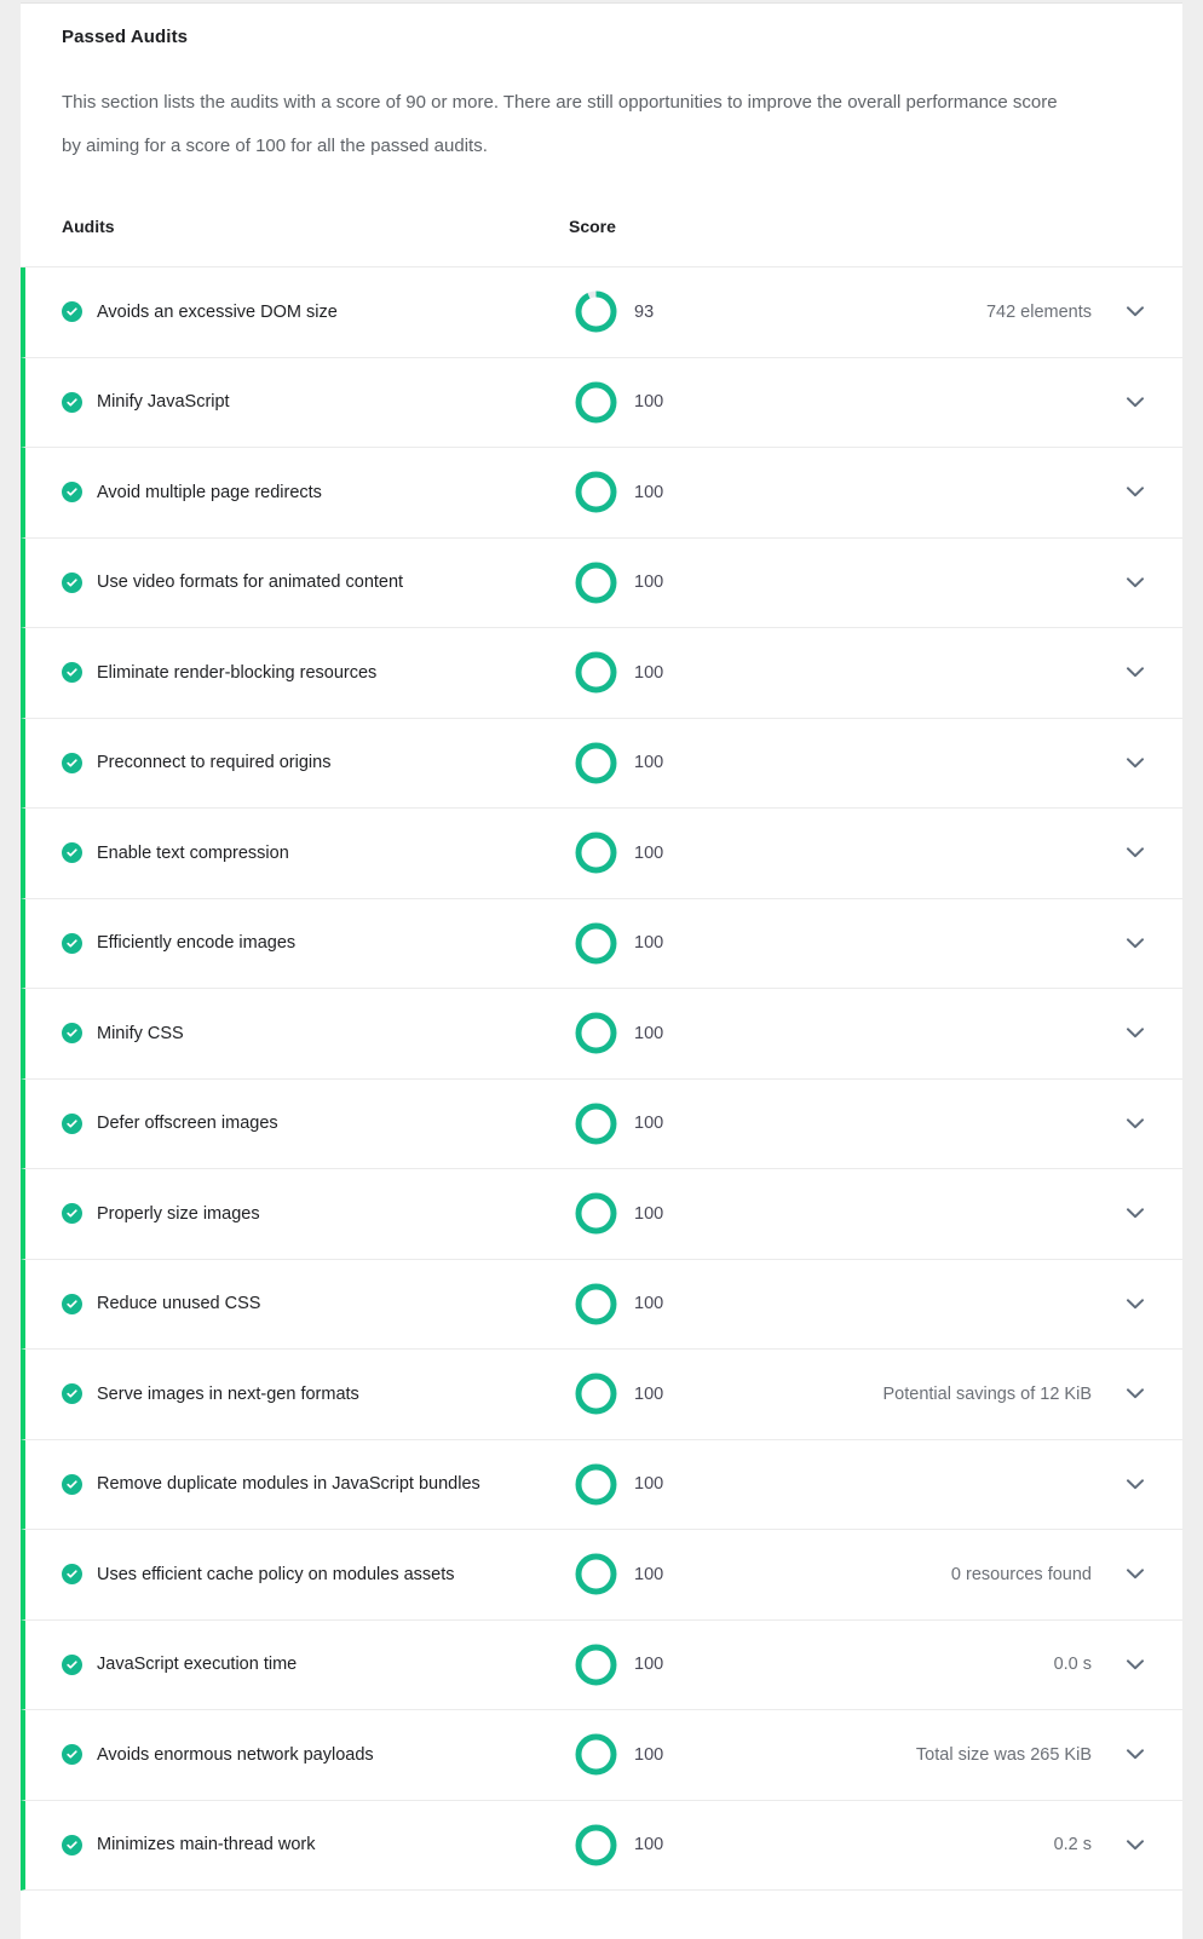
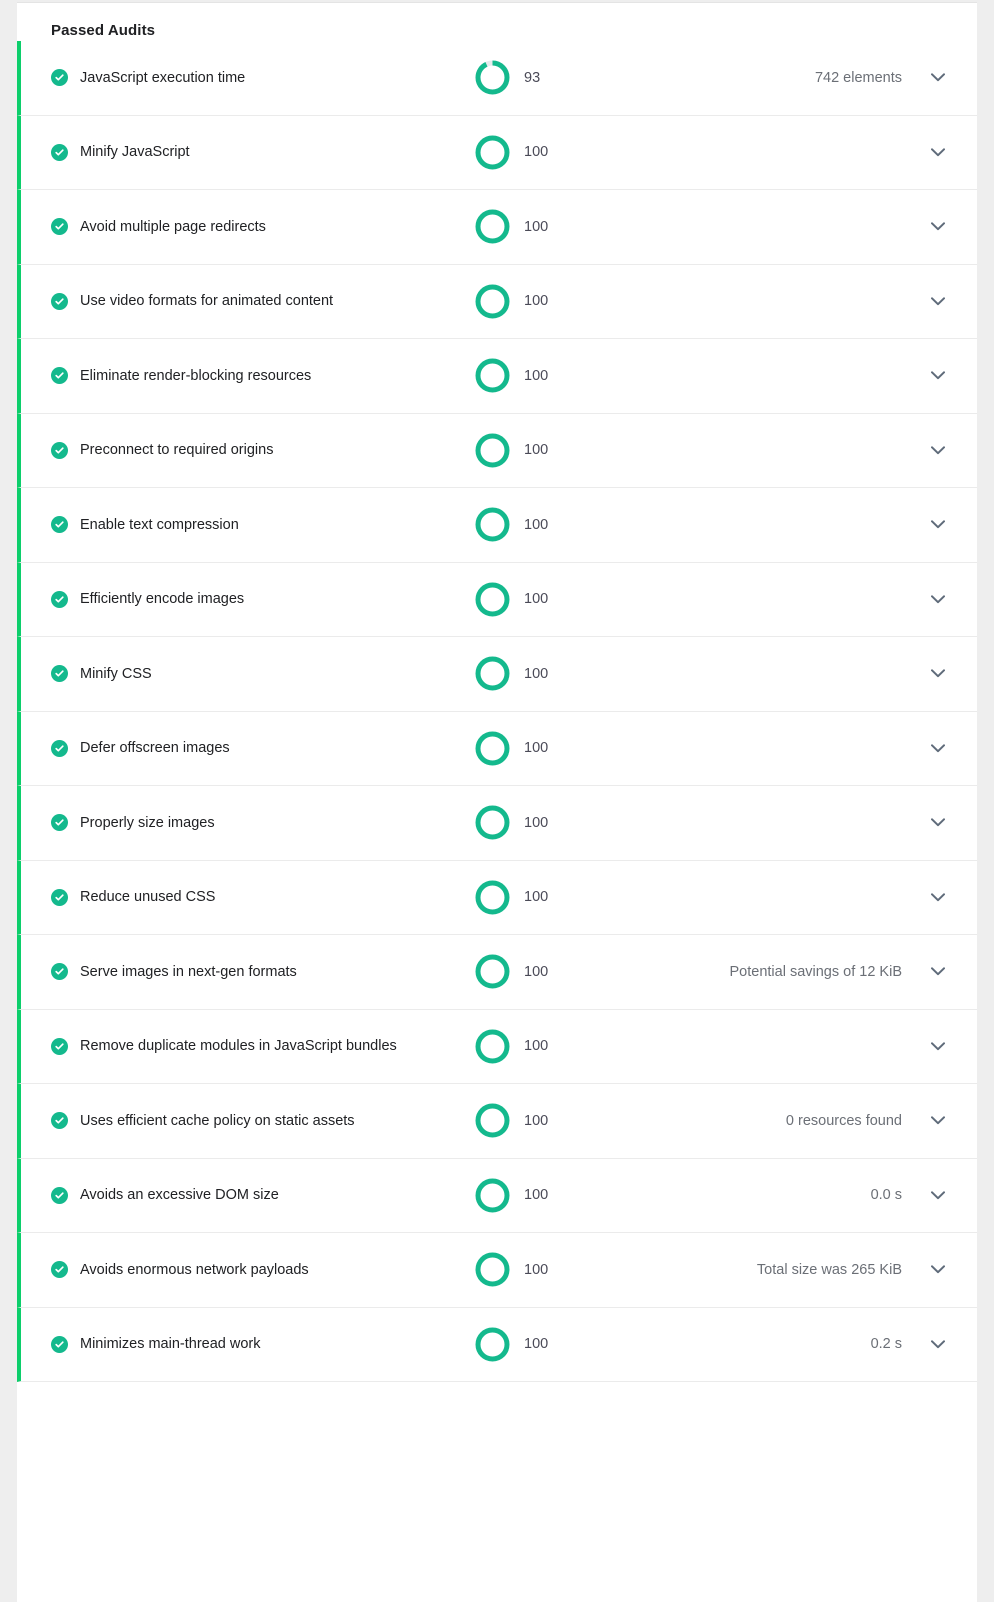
  Passed Audits
- This section lists the audits with a score of 90 or more. There are still opportunities to improve the overall performance score by aiming for a score of 100 for all the passed audits.
- Audits
- Score
- Avoids an excessive DOM size
+ JavaScript execution time
  93
  742 elements
  Minify JavaScript
  100
  Avoid multiple page redirects
  100
  Use video formats for animated content
  100
  Eliminate render-blocking resources
  100
  Preconnect to required origins
  100
  Enable text compression
  100
  Efficiently encode images
  100
  Minify CSS
  100
  Defer offscreen images
  100
  Properly size images
  100
  Reduce unused CSS
  100
  Serve images in next-gen formats
  100
  Potential savings of 12 KiB
  Remove duplicate modules in JavaScript bundles
  100
- Uses efficient cache policy on modules assets
+ Uses efficient cache policy on static assets
  100
  0 resources found
- JavaScript execution time
+ Avoids an excessive DOM size
  100
  0.0 s
  Avoids enormous network payloads
  100
  Total size was 265 KiB
  Minimizes main-thread work
  100
  0.2 s
